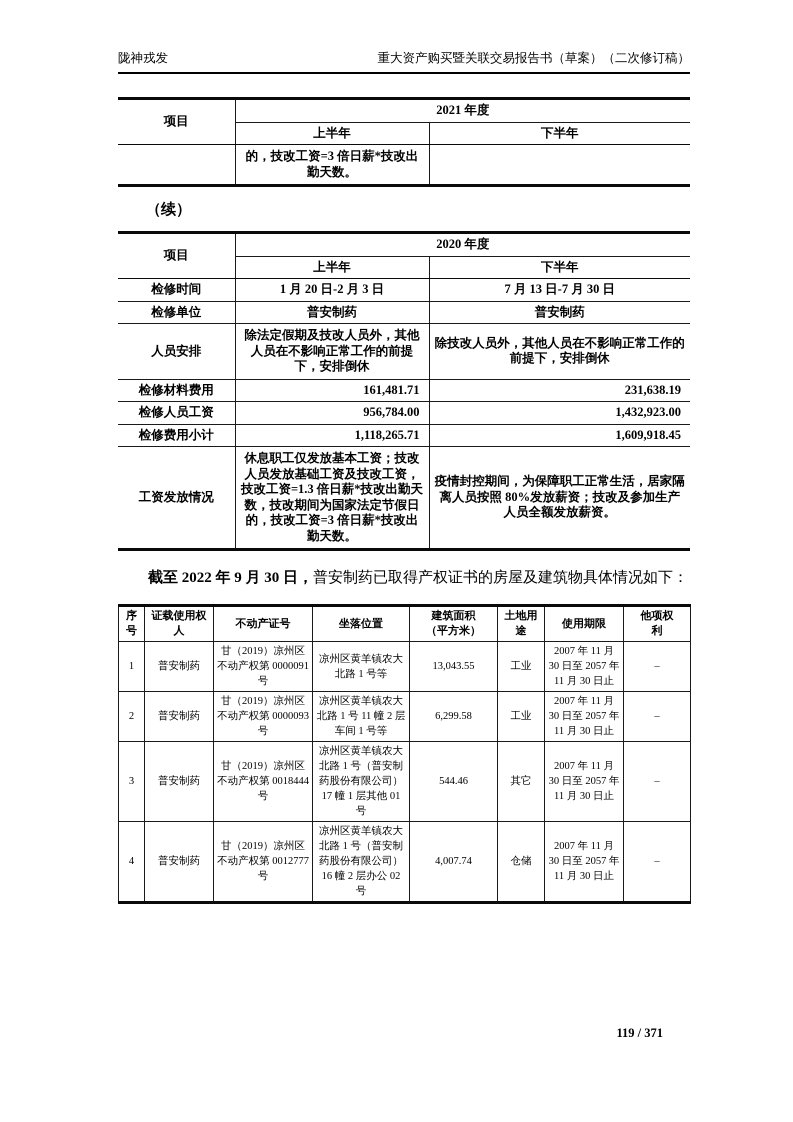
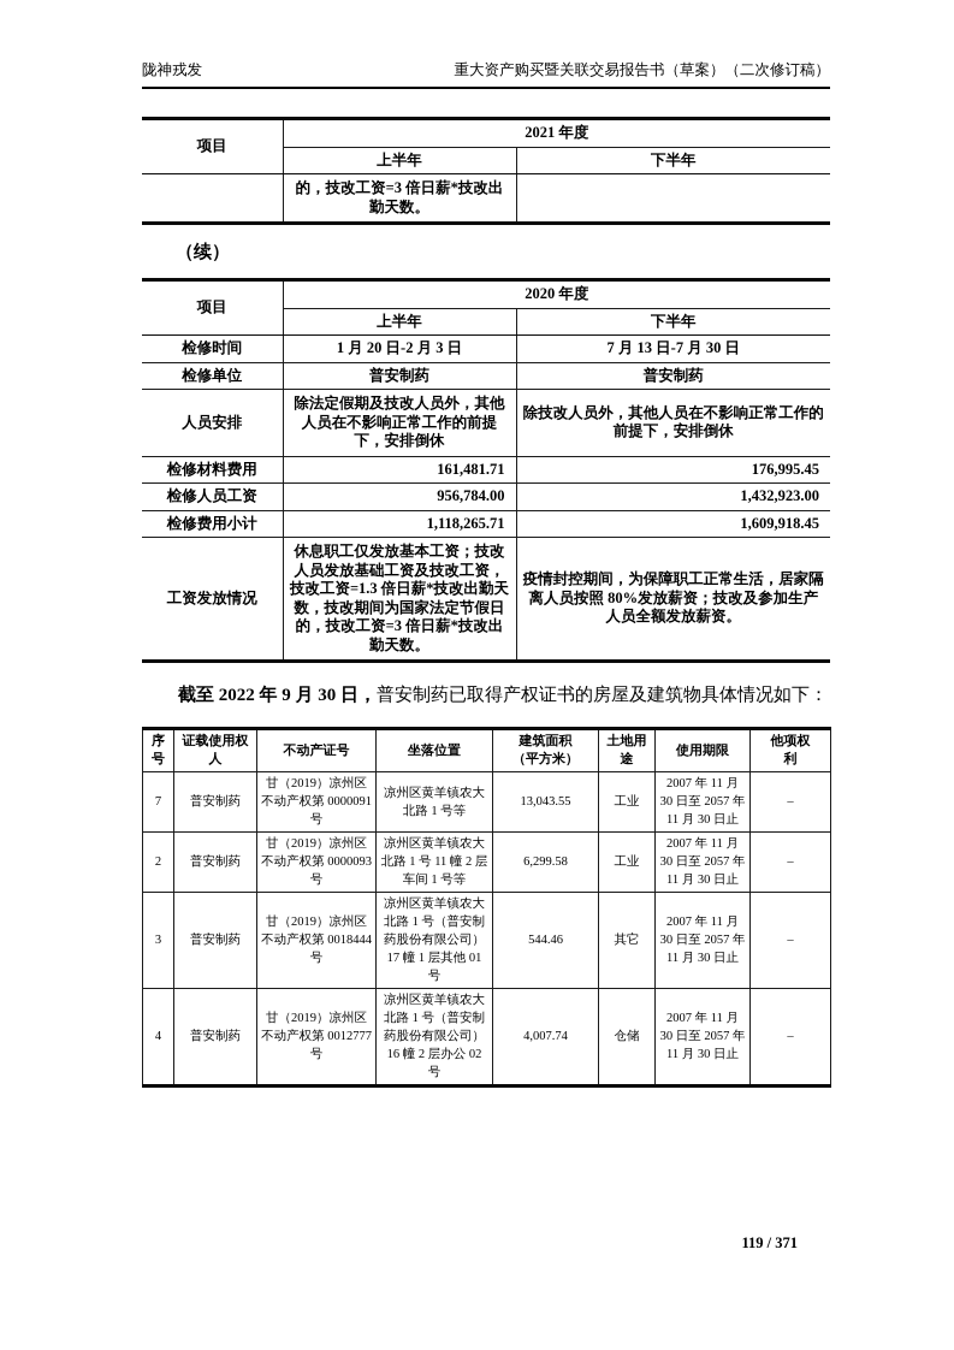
  陇神戎发
  重大资产购买暨关联交易报告书（草案）（二次修订稿）
  项目	2021 年度
  上半年	下半年
  	的，技改工资=3 倍日薪*技改出勤天数。
  （续）
  项目	2020 年度
  上半年	下半年
  检修时间	1 月 20 日-2 月 3 日	7 月 13 日-7 月 30 日
  检修单位	普安制药	普安制药
  人员安排	除法定假期及技改人员外，其他人员在不影响正常工作的前提下，安排倒休	除技改人员外，其他人员在不影响正常工作的前提下，安排倒休
- 检修材料费用	161,481.71	231,638.19
+ 检修材料费用	161,481.71	176,995.45
  检修人员工资	956,784.00	1,432,923.00
  检修费用小计	1,118,265.71	1,609,918.45
  工资发放情况	休息职工仅发放基本工资；技改人员发放基础工资及技改工资，技改工资=1.3 倍日薪*技改出勤天数，技改期间为国家法定节假日的，技改工资=3 倍日薪*技改出勤天数。	疫情封控期间，为保障职工正常生活，居家隔离人员按照 80%发放薪资；技改及参加生产人员全额发放薪资。
  截至 2022 年 9 月 30 日，普安制药已取得产权证书的房屋及建筑物具体情况如下：
  序号	证载使用权人	不动产证号	坐落位置	建筑面积 （平方米）	土地用 途	使用期限	他项权 利
- 1	普安制药	甘（2019）凉州区不动产权第 0000091 号	凉州区黄羊镇农大北路 1 号等	13,043.55	工业	2007 年 11 月 30 日至 2057 年 11 月 30 日止	–
+ 7	普安制药	甘（2019）凉州区不动产权第 0000091 号	凉州区黄羊镇农大北路 1 号等	13,043.55	工业	2007 年 11 月 30 日至 2057 年 11 月 30 日止	–
  2	普安制药	甘（2019）凉州区不动产权第 0000093 号	凉州区黄羊镇农大北路 1 号 11 幢 2 层车间 1 号等	6,299.58	工业	2007 年 11 月 30 日至 2057 年 11 月 30 日止	–
  3	普安制药	甘（2019）凉州区不动产权第 0018444 号	凉州区黄羊镇农大北路 1 号（普安制药股份有限公司）17 幢 1 层其他 01 号	544.46	其它	2007 年 11 月 30 日至 2057 年 11 月 30 日止	–
  4	普安制药	甘（2019）凉州区不动产权第 0012777 号	凉州区黄羊镇农大北路 1 号（普安制药股份有限公司）16 幢 2 层办公 02 号	4,007.74	仓储	2007 年 11 月 30 日至 2057 年 11 月 30 日止	–
  119 / 371
